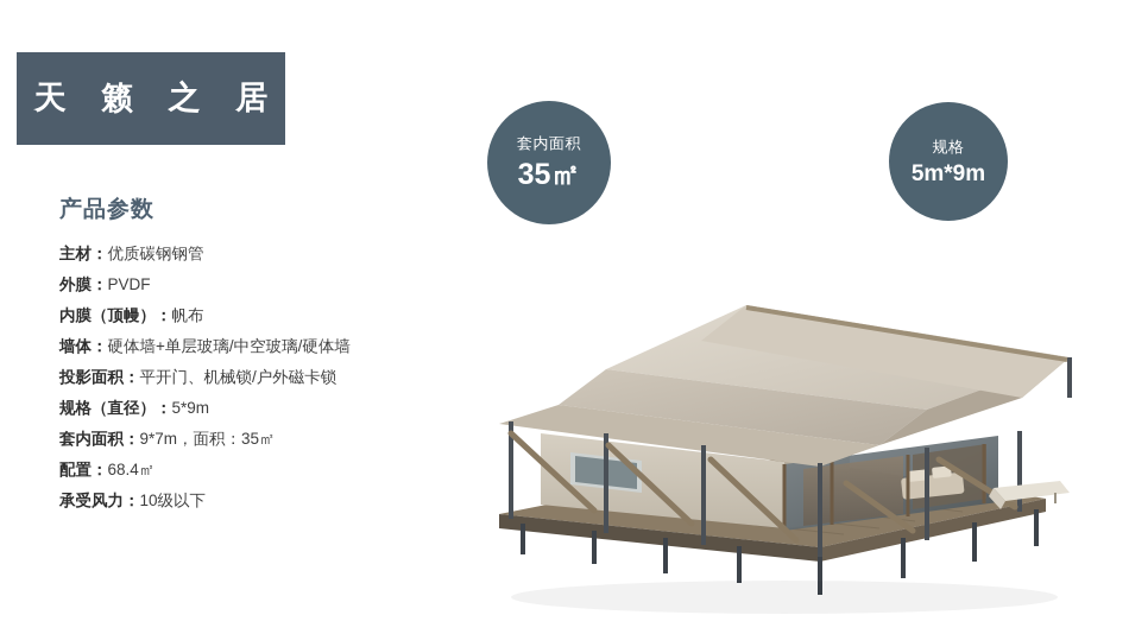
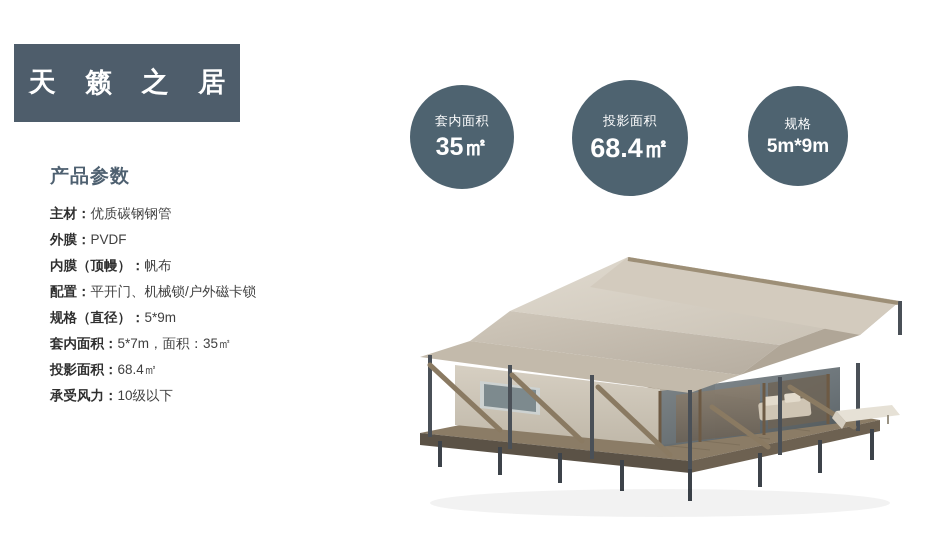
  天 籁 之 居
  产品参数
  主材：优质碳钢钢管
  外膜：PVDF
  内膜（顶幔）：帆布
- 墙体：硬体墙+单层玻璃/中空玻璃/硬体墙
- 投影面积：平开门、机械锁/户外磁卡锁
+ 配置：平开门、机械锁/户外磁卡锁
  规格（直径）：5*9m
- 套内面积：9*7m，面积：35㎡
+ 套内面积：5*7m，面积：35㎡
- 配置：68.4㎡
+ 投影面积：68.4㎡
  承受风力：10级以下
  套内面积
  35㎡
+ 投影面积
+ 68.4㎡
  规格
  5m*9m
